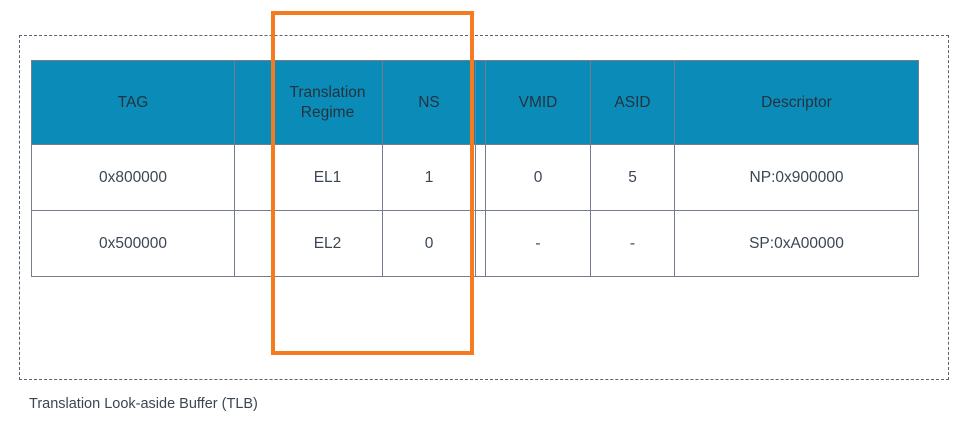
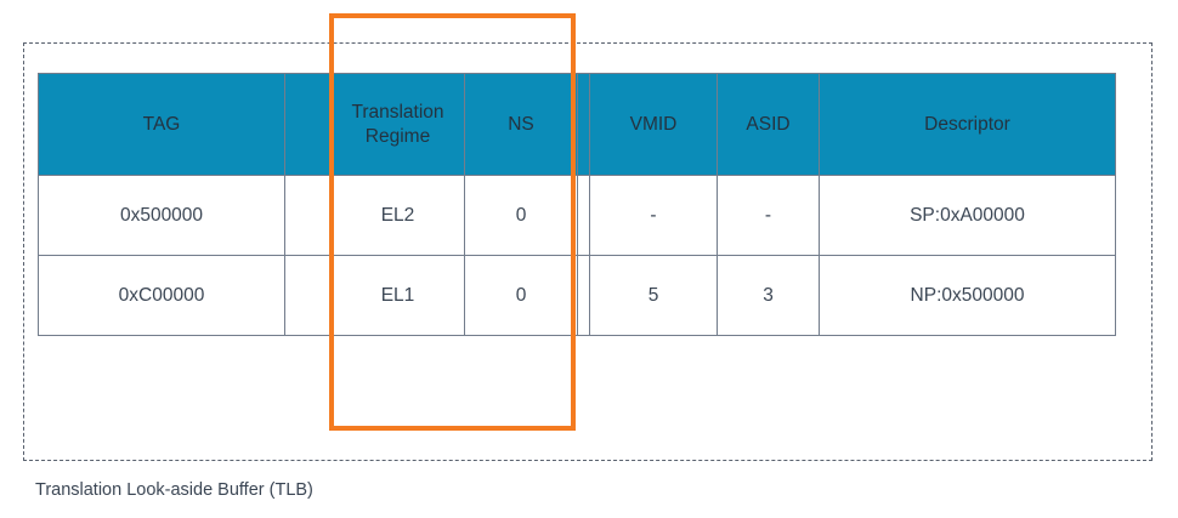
  TAG		Translation Regime	NS		VMID	ASID	Descriptor
- 0x800000		EL1	1		0	5	NP:0x900000
  0x500000		EL2	0		-	-	SP:0xA00000
+ 0xC00000		EL1	0		5	3	NP:0x500000
  Translation Look-aside Buffer (TLB)
